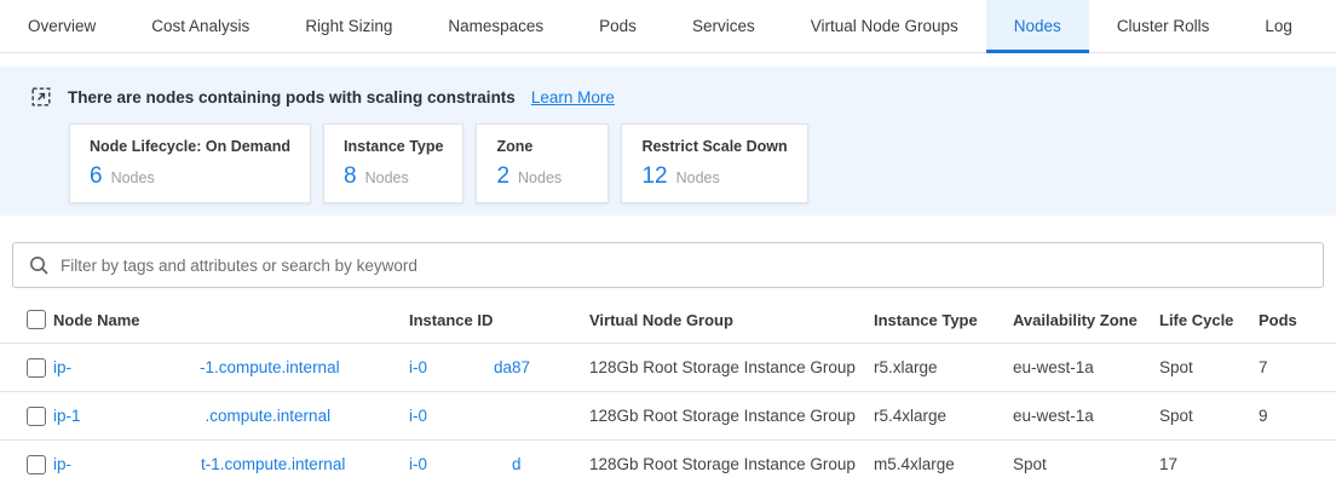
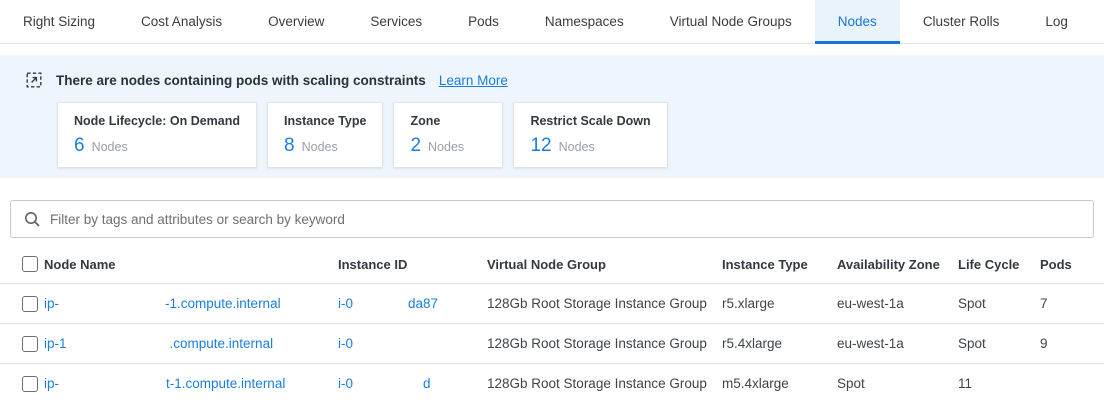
- Overview
+ Right Sizing
  Cost Analysis
- Right Sizing
+ Overview
- Namespaces
+ Services
  Pods
- Services
+ Namespaces
  Virtual Node Groups
  Nodes
  Cluster Rolls
  Log
  There are nodes containing pods with scaling constraints
  Learn More
  Node Lifecycle: On Demand
  6
  Nodes
  Instance Type
  8
  Nodes
  Zone
  2
  Nodes
  Restrict Scale Down
  12
  Nodes
  Filter by tags and attributes or search by keyword
  Node Name
  Instance ID
  Virtual Node Group
  Instance Type
  Availability Zone
  Life Cycle
  Pods
  ip- -1.compute.internal
  i-0 da87
  128Gb Root Storage Instance Group
  r5.xlarge
  eu-west-1a
  Spot
  7
  ip-1 .compute.internal
  i-0
  128Gb Root Storage Instance Group
  r5.4xlarge
  eu-west-1a
  Spot
  9
  ip- t-1.compute.internal
  i-0 d
  128Gb Root Storage Instance Group
  m5.4xlarge
  Spot
- 17
+ 11
